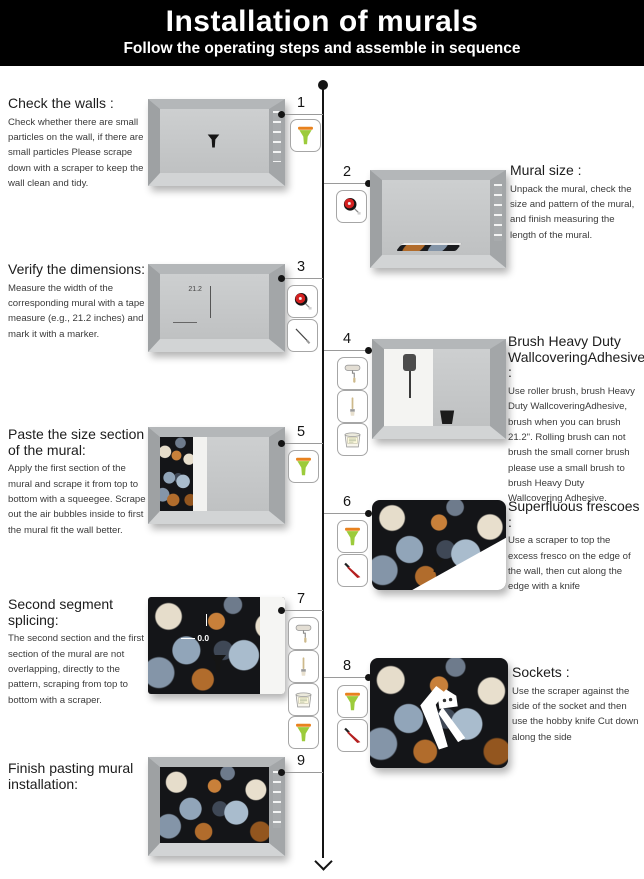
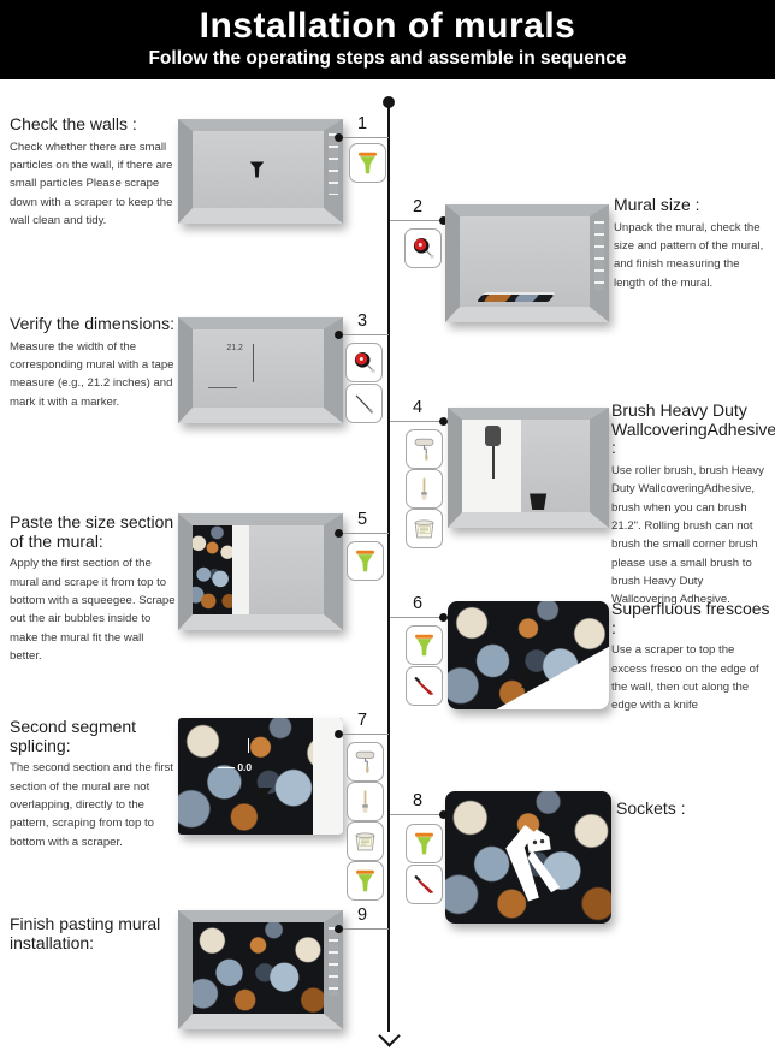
  Installation of murals
  Follow the operating steps and assemble in sequence
  Check the walls :
  Check whether there are small particles on the wall, if there are small particles Please scrape down with a scraper to keep the wall clean and tidy.
  1
  2
  Mural size :
  Unpack the mural, check the size and pattern of the mural, and finish measuring the length of the mural.
  Verify the dimensions:
  Measure the width of the corresponding mural with a tape measure (e.g., 21.2 inches) and mark it with a marker.
  3
  4
  Brush Heavy Duty WallcoveringAdhesive :
  Use roller brush, brush Heavy Duty WallcoveringAdhesive, brush when you can brush 21.2". Rolling brush can not brush the small corner brush please use a small brush to brush Heavy Duty Wallcovering Adhesive.
  Paste the size section of the mural:
- Apply the first section of the mural and scrape it from top to bottom with a squeegee. Scrape out the air bubbles inside to first the mural fit the wall better.
+ Apply the first section of the mural and scrape it from top to bottom with a squeegee. Scrape out the air bubbles inside to make the mural fit the wall better.
  5
  6
  Superfluous frescoes :
  Use a scraper to top the excess fresco on the edge of the wall, then cut along the edge with a knife
  Second segment splicing:
  The second section and the first section of the mural are not overlapping, directly to the pattern, scraping from top to bottom with a scraper.
  0.0
  7
  8
  Sockets :
- Use the scraper against the side of the socket and then use the hobby knife Cut down along the side
  Finish pasting mural installation:
  9
